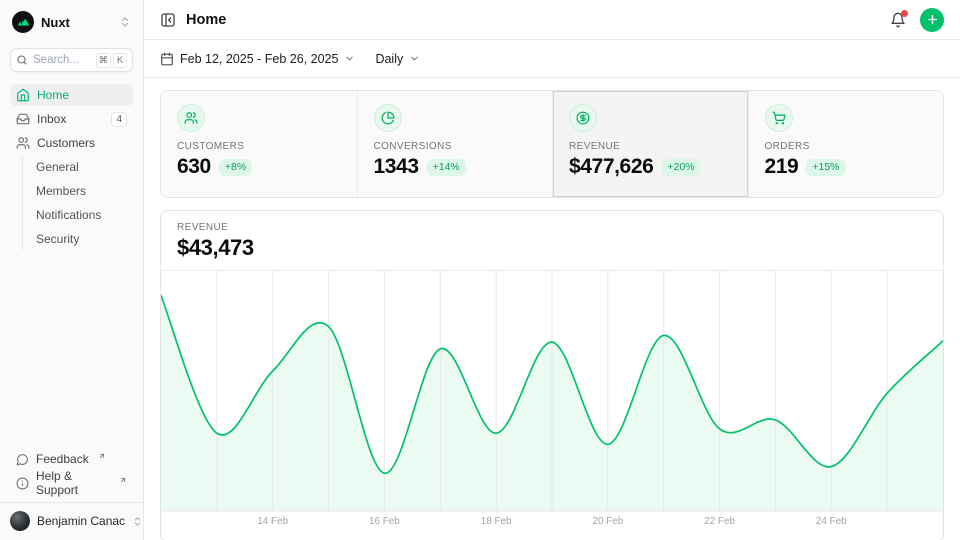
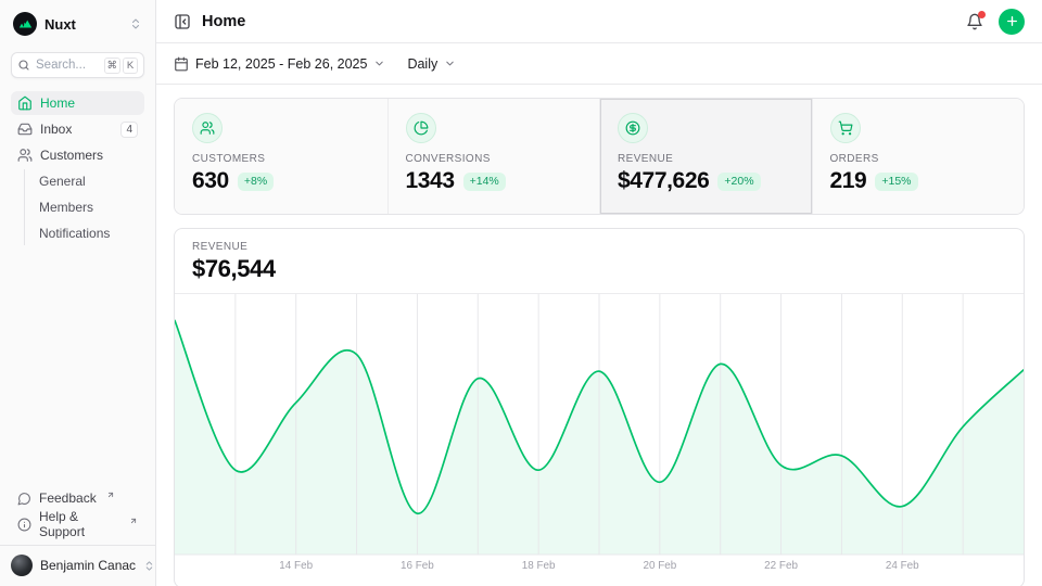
  Nuxt
  Search...
  ⌘
  K
  Home
  Inbox
  4
  Customers
  General
  Members
  Notifications
- Security
  Feedback
  Help & Support
  Benjamin Canac
  Home
  Feb 12, 2025 - Feb 26, 2025
  Daily
  CUSTOMERS
  630
  +8%
  CONVERSIONS
  1343
  +14%
  REVENUE
  $477,626
  +20%
  ORDERS
  219
  +15%
  REVENUE
- $43,473
+ $76,544
  14 Feb
  16 Feb
  18 Feb
  20 Feb
  22 Feb
  24 Feb
